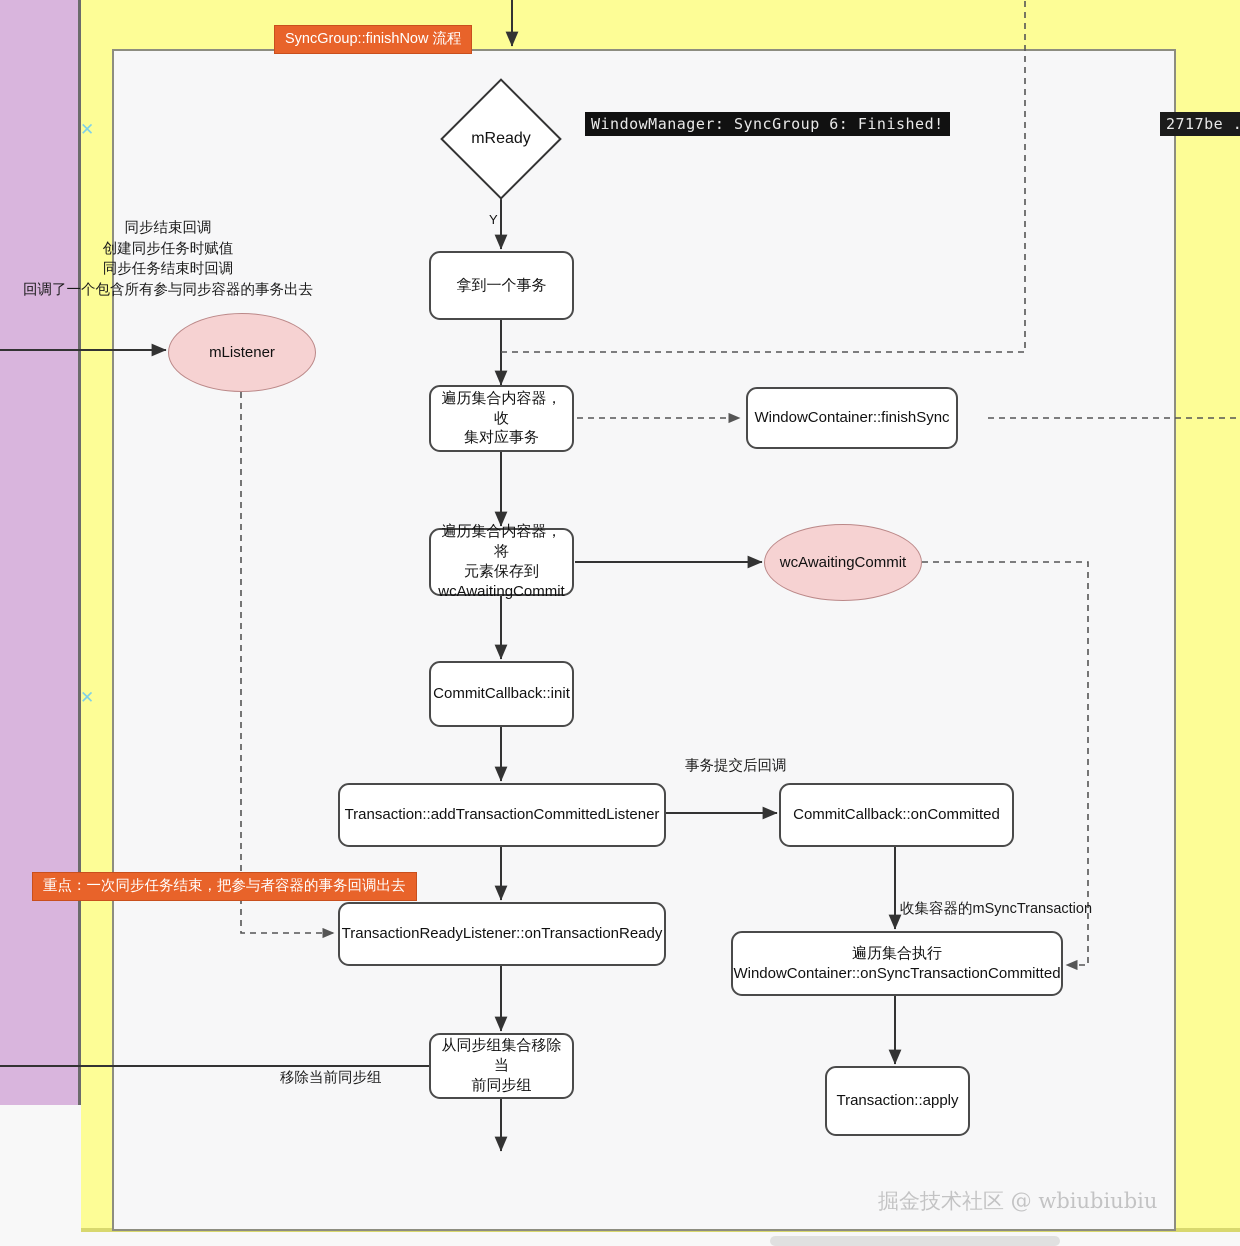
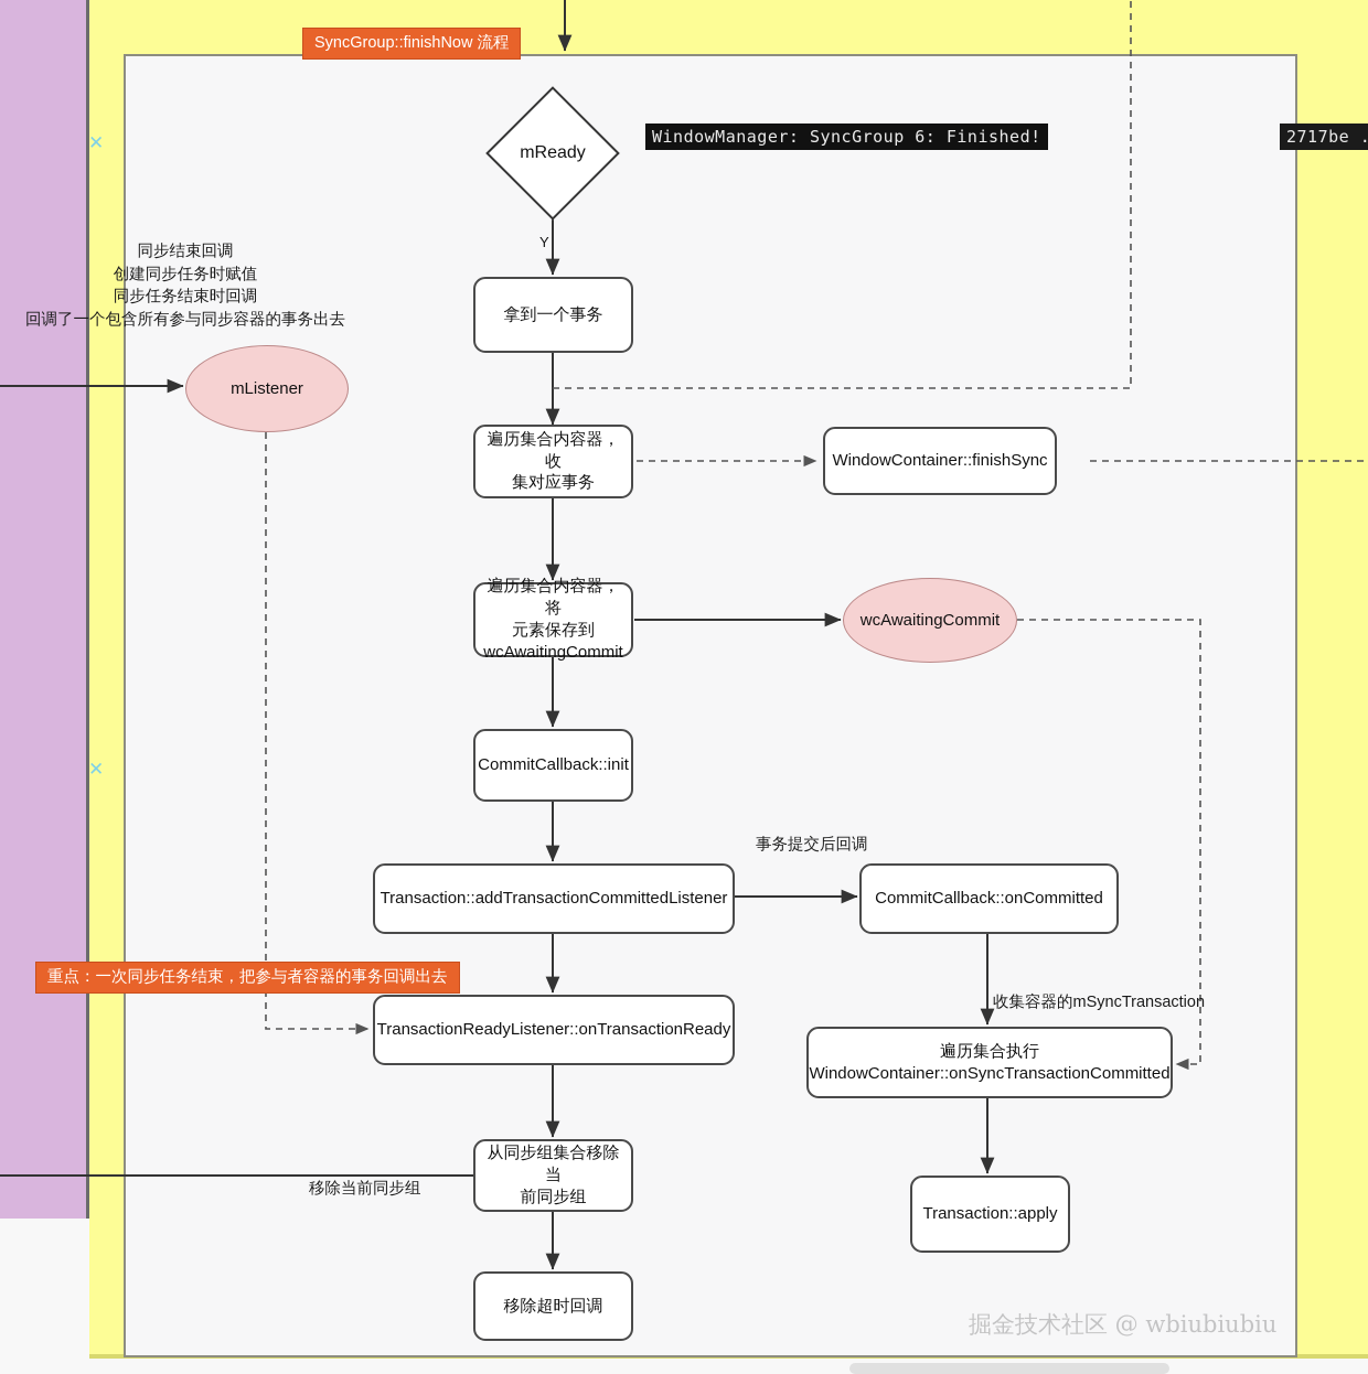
  mReady
  Y
  拿到一个事务
  遍历集合内容器，收
  集对应事务
  遍历集合内容器，将
  元素保存到
  wcAwaitingCommit
  CommitCallback::init
  Transaction::addTransactionCommittedListener
  TransactionReadyListener::onTransactionReady
  从同步组集合移除当
  前同步组
+ 移除超时回调
  WindowContainer::finishSync
  CommitCallback::onCommitted
  遍历集合执行
  WindowContainer::onSyncTransactionCommitted
  Transaction::apply
  mListener
  wcAwaitingCommit
  SyncGroup::finishNow 流程
  WindowManager: SyncGroup 6: Finished!
  2717be .
  重点：一次同步任务结束，把参与者容器的事务回调出去
  同步结束回调
  创建同步任务时赋值
  同步任务结束时回调
  回调了一个包含所有参与同步容器的事务出去
  事务提交后回调
  收集容器的mSyncTransaction
  移除当前同步组
  ✕
  ✕
  掘金技术社区 @ wbiubiubiu
